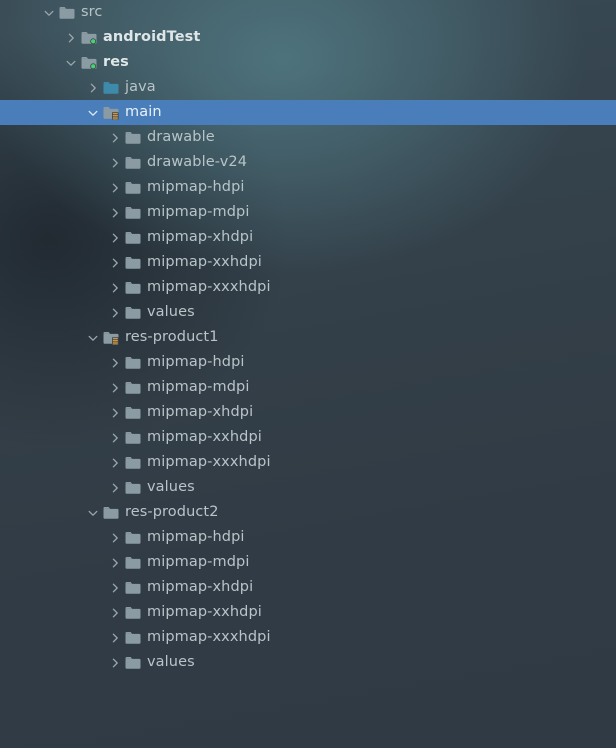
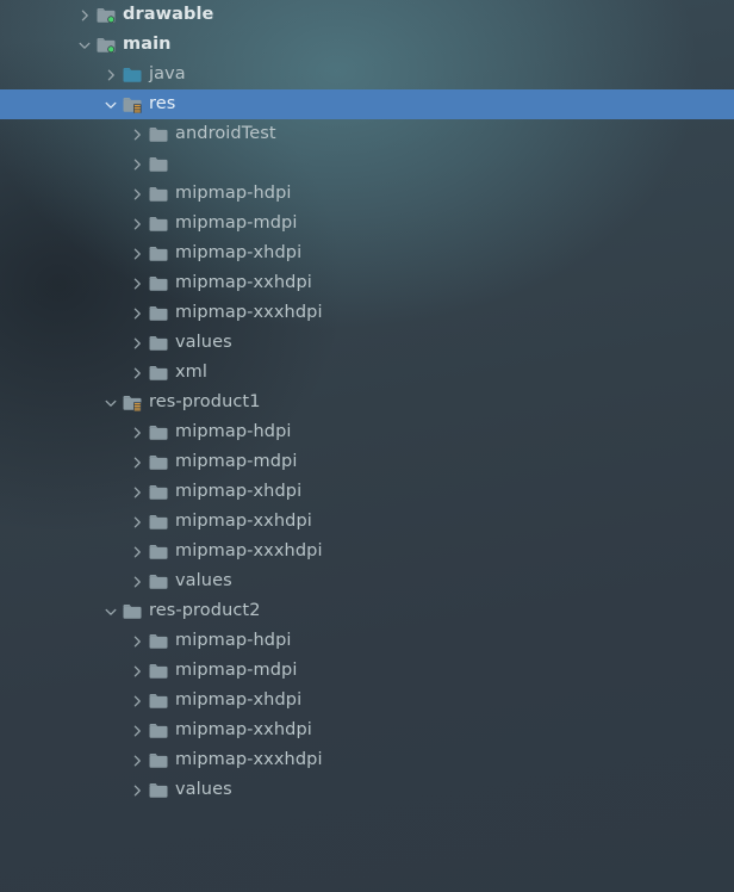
- src
- androidTest
+ drawable
- res
+ main
  java
- main
+ res
- drawable
+ androidTest
- drawable-v24
  mipmap-hdpi
  mipmap-mdpi
  mipmap-xhdpi
  mipmap-xxhdpi
  mipmap-xxxhdpi
  values
+ xml
  res-product1
  mipmap-hdpi
  mipmap-mdpi
  mipmap-xhdpi
  mipmap-xxhdpi
  mipmap-xxxhdpi
  values
  res-product2
  mipmap-hdpi
  mipmap-mdpi
  mipmap-xhdpi
  mipmap-xxhdpi
  mipmap-xxxhdpi
  values
